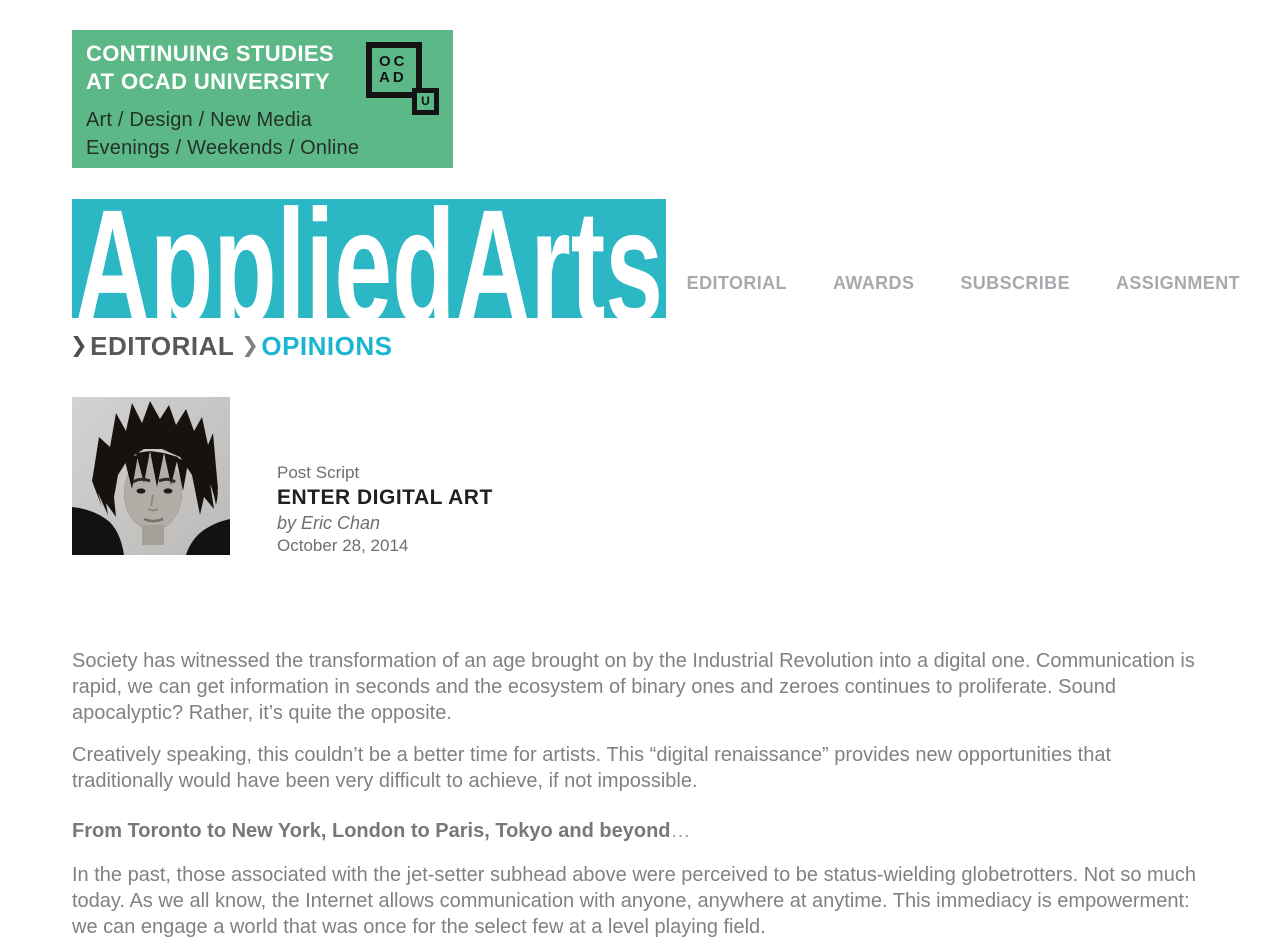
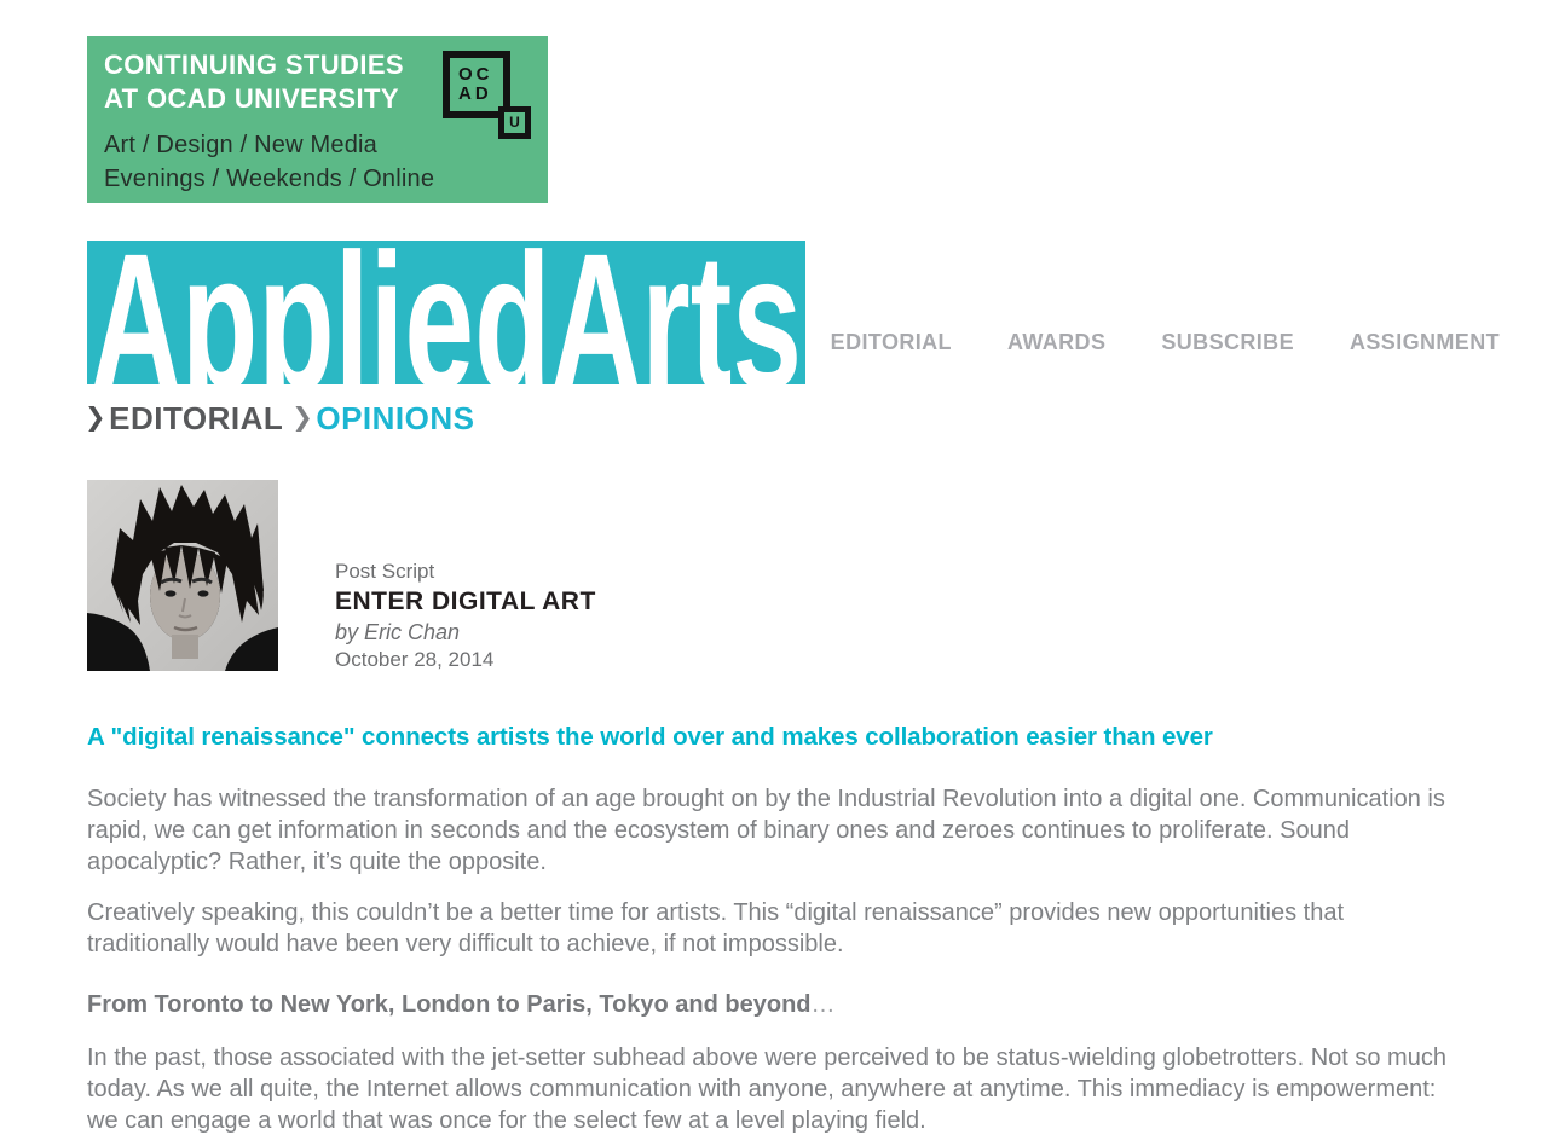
  CONTINUING STUDIES
  AT OCAD UNIVERSITY
  Art / Design / New Media
  Evenings / Weekends / Online
  OC
  AD
  U
  AppliedArts
  EDITORIAL
  AWARDS
  SUBSCRIBE
  ASSIGNMENT
  ❯
  EDITORIAL
  ❯
  OPINIONS
  Post Script
  ENTER DIGITAL ART
  by Eric Chan
  October 28, 2014
+ A "digital renaissance" connects artists the world over and makes collaboration easier than ever
  Society has witnessed the transformation of an age brought on by the Industrial Revolution into a digital one. Communication is rapid, we can get information in seconds and the ecosystem of binary ones and zeroes continues to proliferate. Sound apocalyptic? Rather, it’s quite the opposite.
  Creatively speaking, this couldn’t be a better time for artists. This “digital renaissance” provides new opportunities that traditionally would have been very difficult to achieve, if not impossible.
  From Toronto to New York, London to Paris, Tokyo and beyond…
- In the past, those associated with the jet-setter subhead above were perceived to be status-wielding globetrotters. Not so much today. As we all know, the Internet allows communication with anyone, anywhere at anytime. This immediacy is empowerment: we can engage a world that was once for the select few at a level playing field.
+ In the past, those associated with the jet-setter subhead above were perceived to be status-wielding globetrotters. Not so much today. As we all quite, the Internet allows communication with anyone, anywhere at anytime. This immediacy is empowerment: we can engage a world that was once for the select few at a level playing field.
